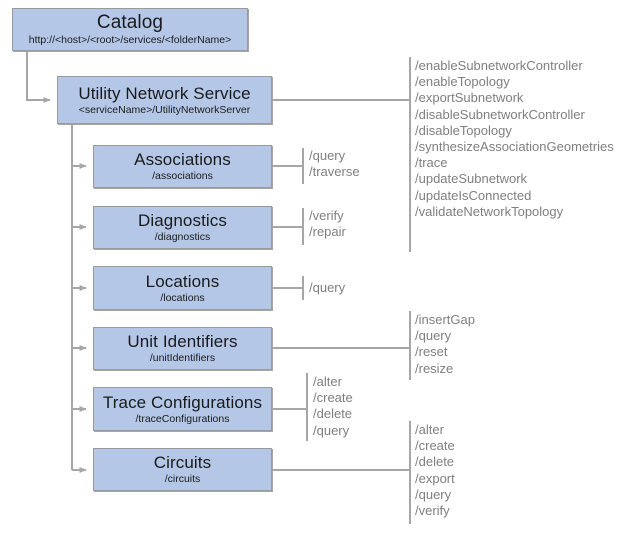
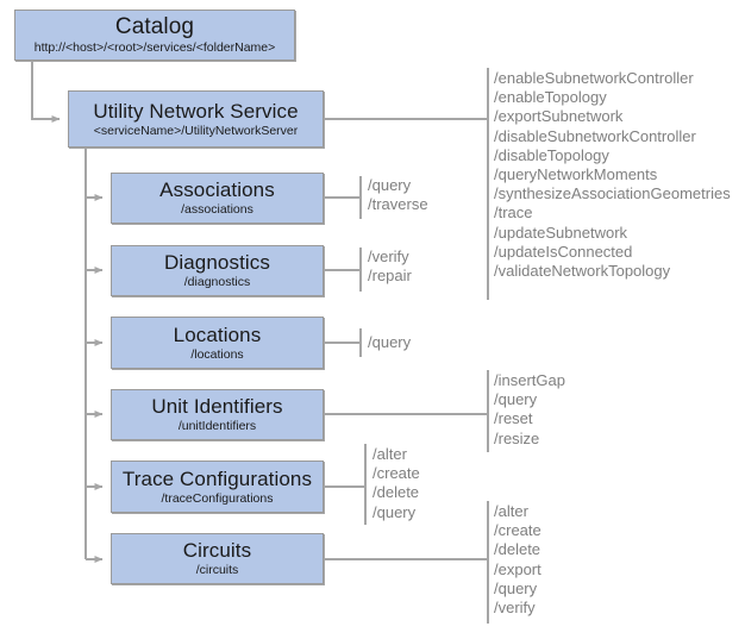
  Catalog
  http://<host>/<root>/services/<folderName>
  Utility Network Service
  <serviceName>/UtilityNetworkServer
  Associations
  /associations
  Diagnostics
  /diagnostics
  Locations
  /locations
  Unit Identifiers
  /unitIdentifiers
  Trace Configurations
  /traceConfigurations
  Circuits
  /circuits
  /enableSubnetworkController
  /enableTopology
  /exportSubnetwork
  /disableSubnetworkController
  /disableTopology
+ /queryNetworkMoments
  /synthesizeAssociationGeometries
  /trace
  /updateSubnetwork
  /updateIsConnected
  /validateNetworkTopology
  /query
  /traverse
  /verify
  /repair
  /query
  /insertGap
  /query
  /reset
  /resize
  /alter
  /create
  /delete
  /query
  /alter
  /create
  /delete
  /export
  /query
  /verify
